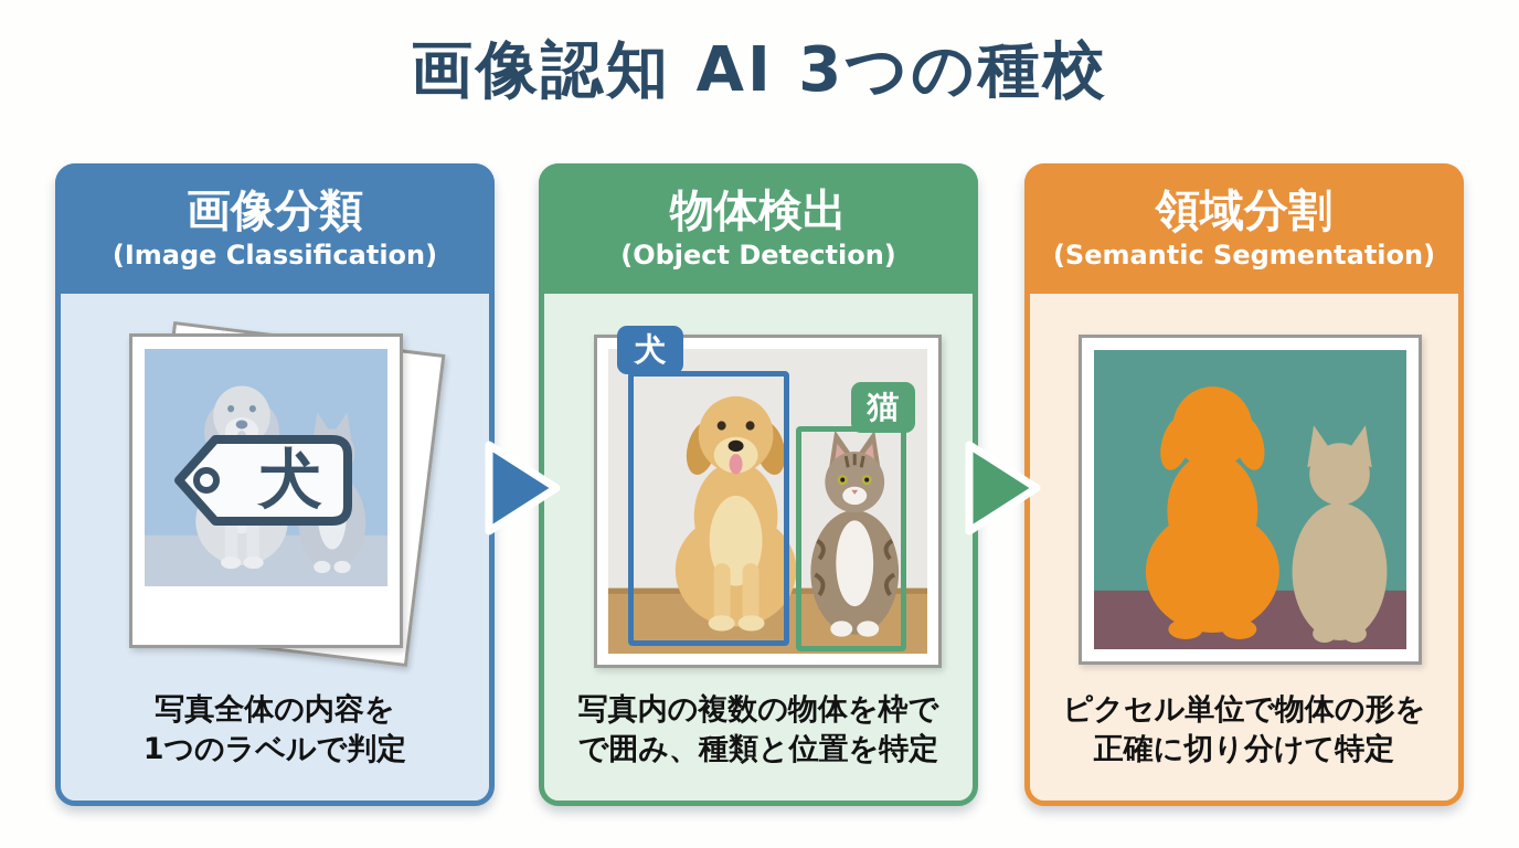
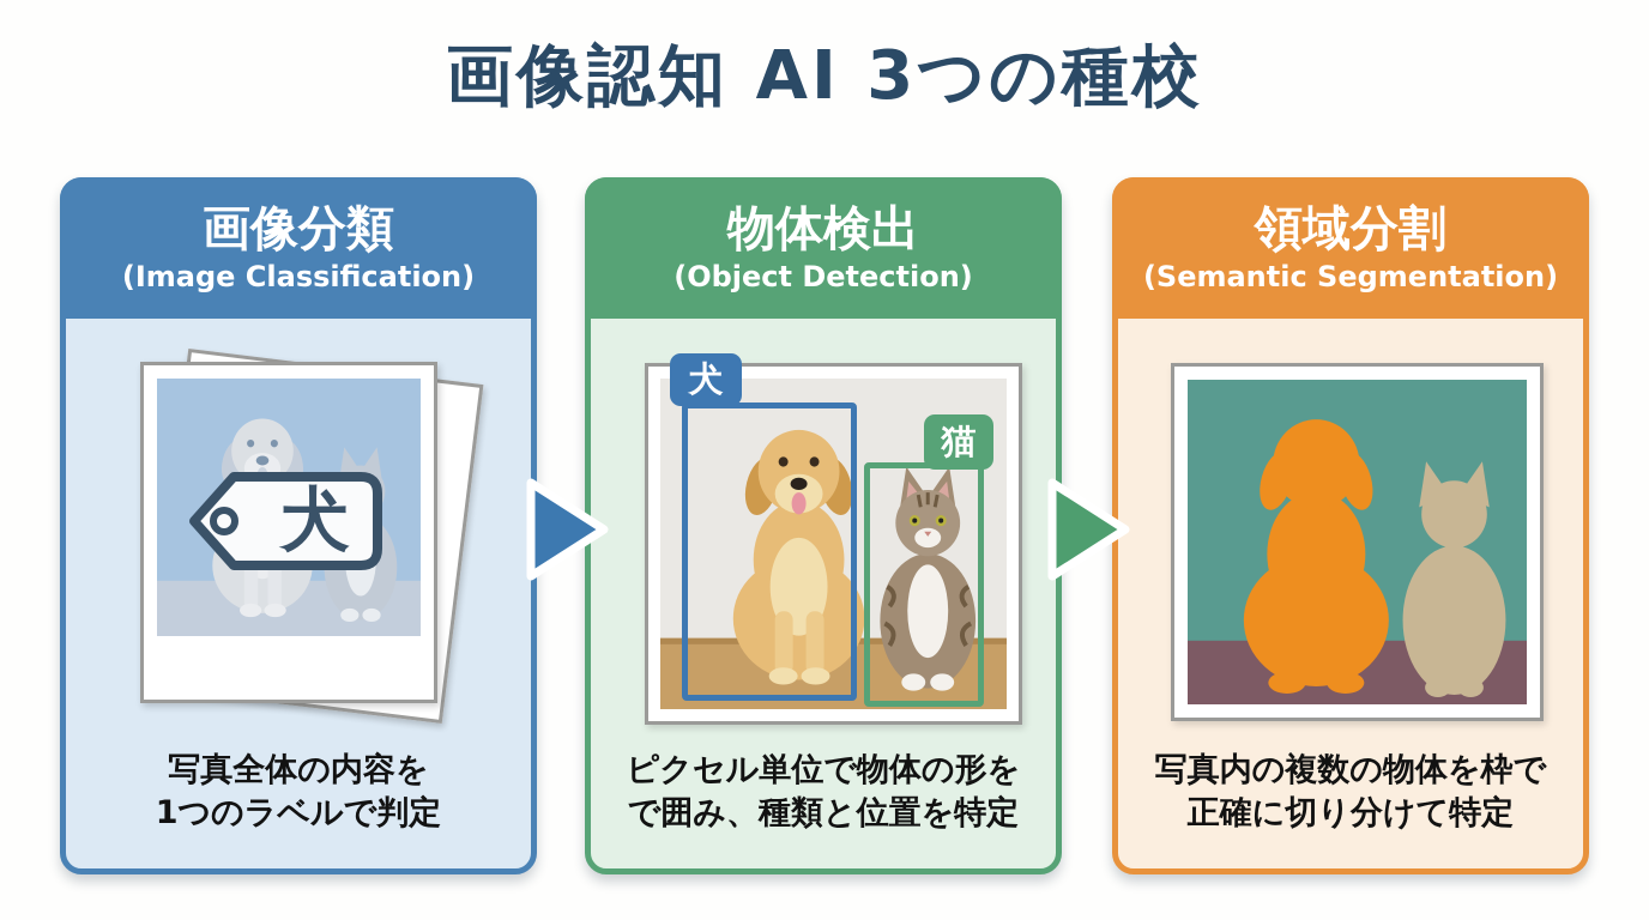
  画像認知 AI 3つの種校
  画像分類
  (Image Classification)
  犬
  写真全体の内容を
  1つのラベルで判定
  物体検出
  (Object Detection)
  犬
  猫
- 写真内の複数の物体を枠で
+ ピクセル単位で物体の形を
  で囲み、種類と位置を特定
  領域分割
  (Semantic Segmentation)
- ピクセル単位で物体の形を
+ 写真内の複数の物体を枠で
  正確に切り分けて特定
